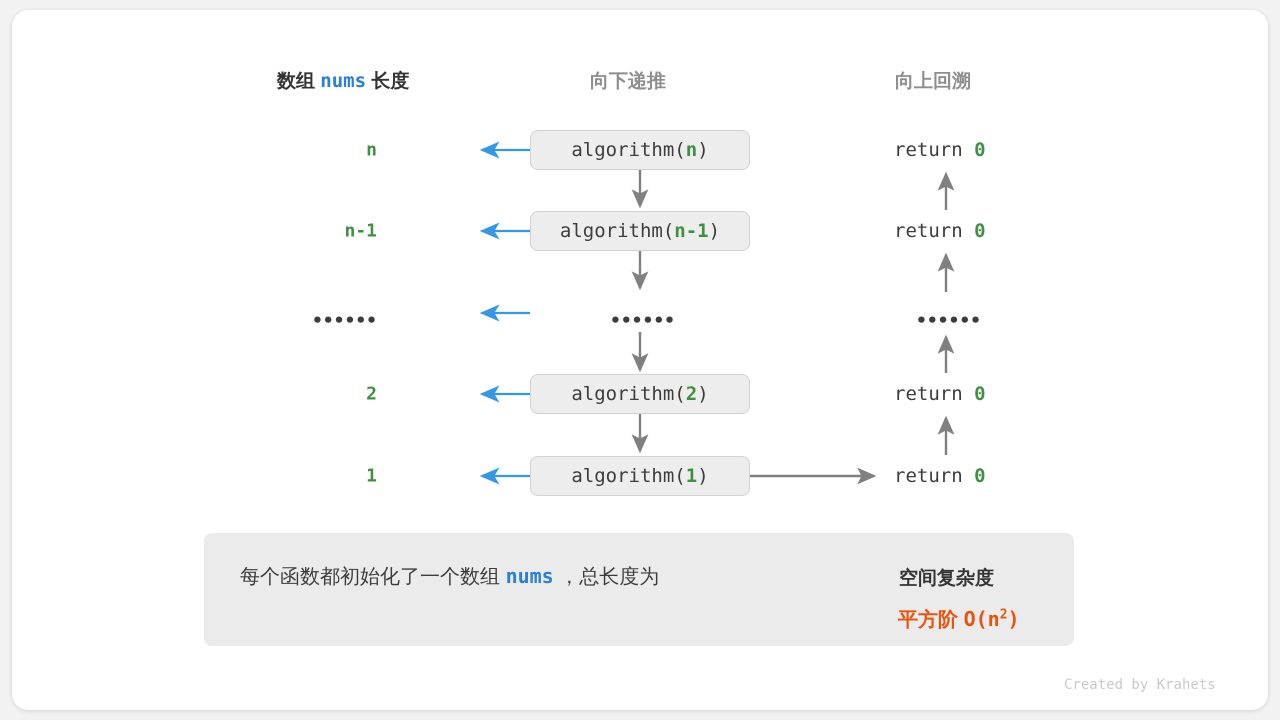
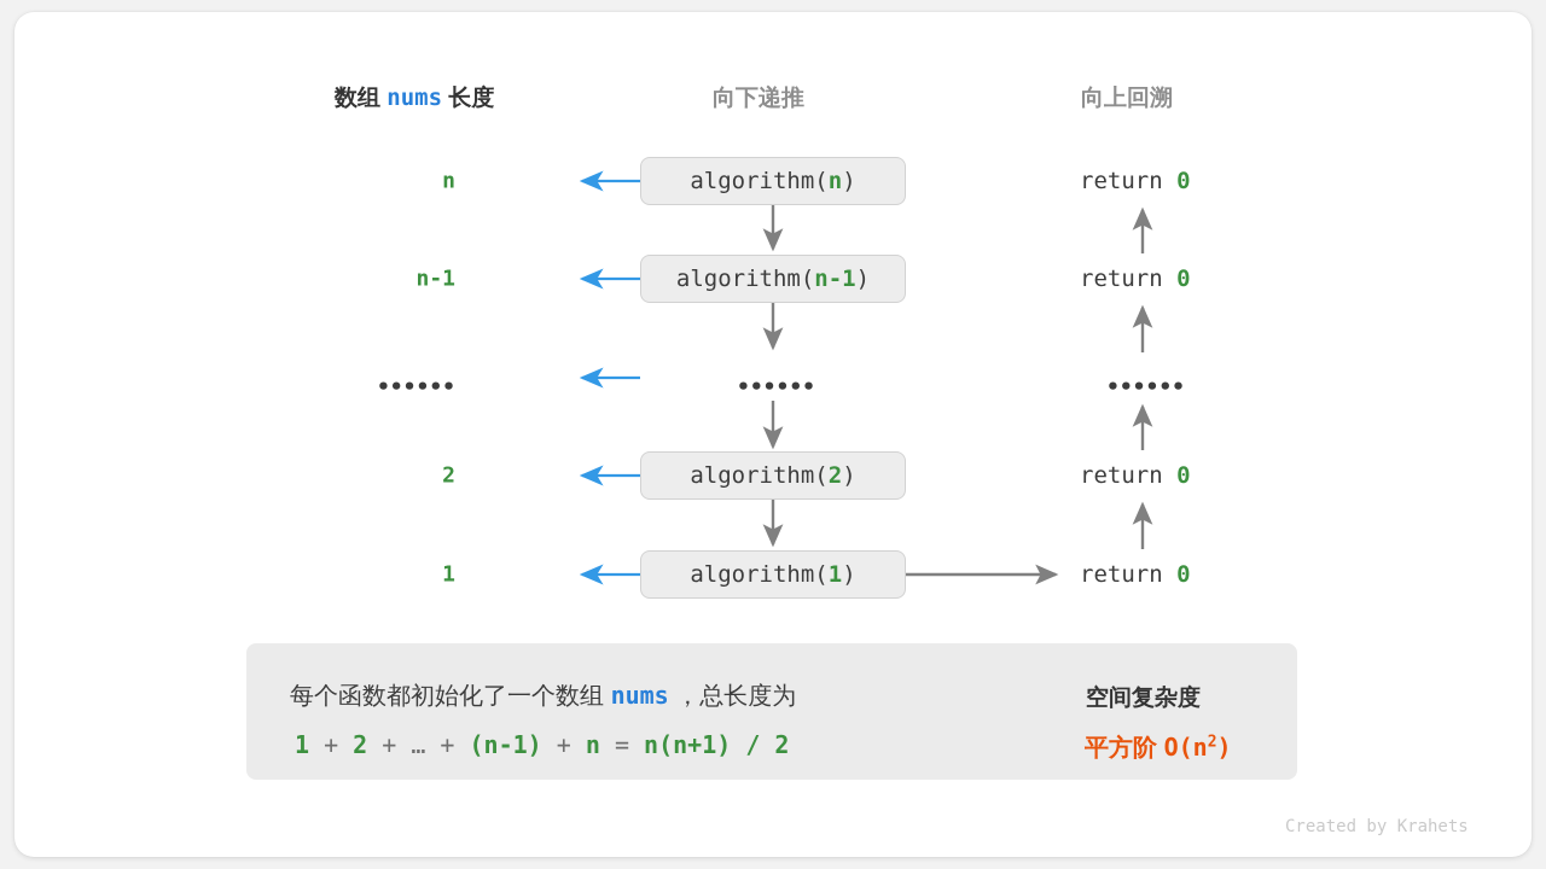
  数组 nums 长度
  向下递推
  向上回溯
  n
  algorithm(
  n
  )
  return 0
  n-1
  algorithm(
  n-1
  )
  return 0
  ••••••
  ••••••
  ••••••
  2
  algorithm(
  2
  )
  return 0
  1
  algorithm(
  1
  )
  return 0
  每个函数都初始化了一个数组 nums ，总长度为
+ 1 + 2 + … + (n-1) + n = n(n+1) / 2
  空间复杂度
  平方阶 O(n2)
  Created by Krahets
